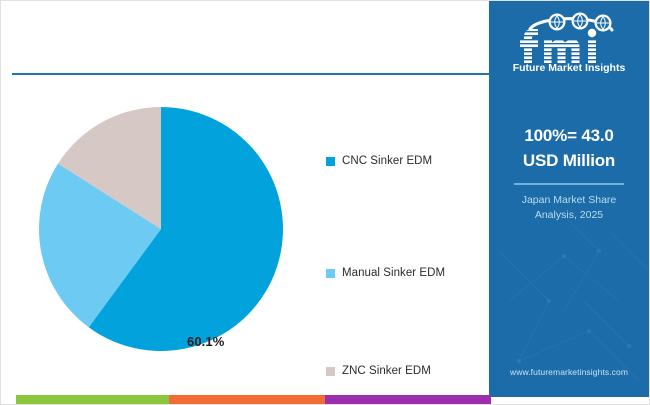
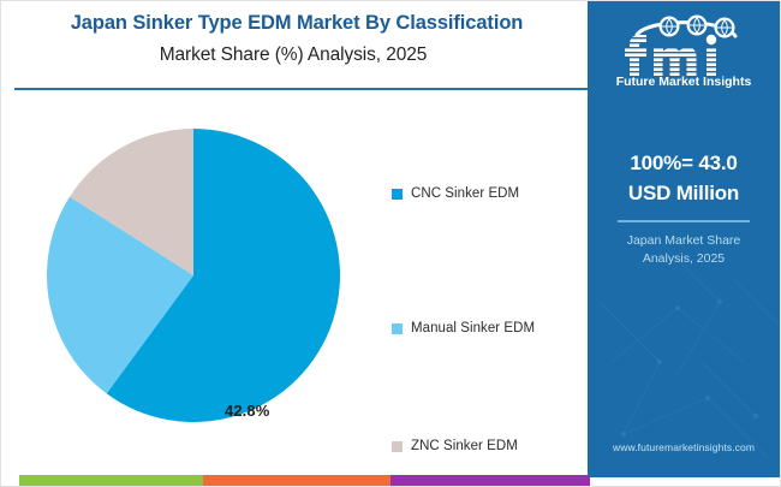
+ Japan Sinker Type EDM Market By Classification
+ Market Share (%) Analysis, 2025
- 60.1%
+ 42.8%
  CNC Sinker EDM
  Manual Sinker EDM
  ZNC Sinker EDM
  Future Market Insights
  100%= 43.0
  USD Million
  Japan Market Share
  Analysis, 2025
  www.futuremarketinsights.com
